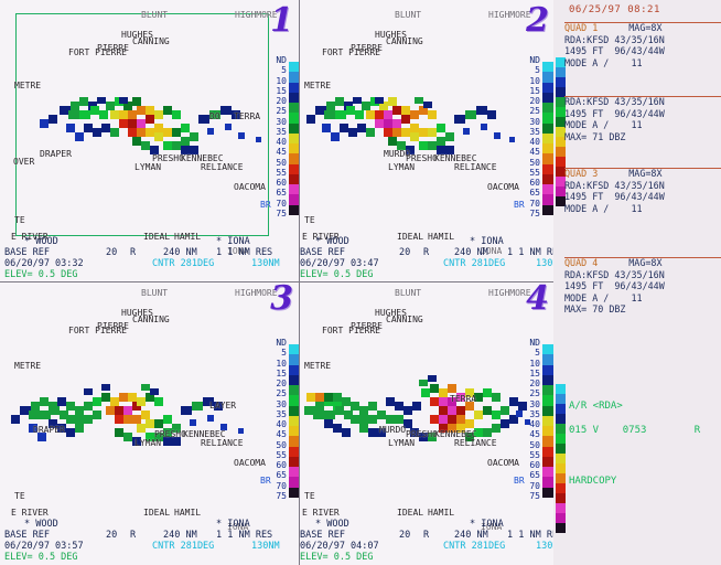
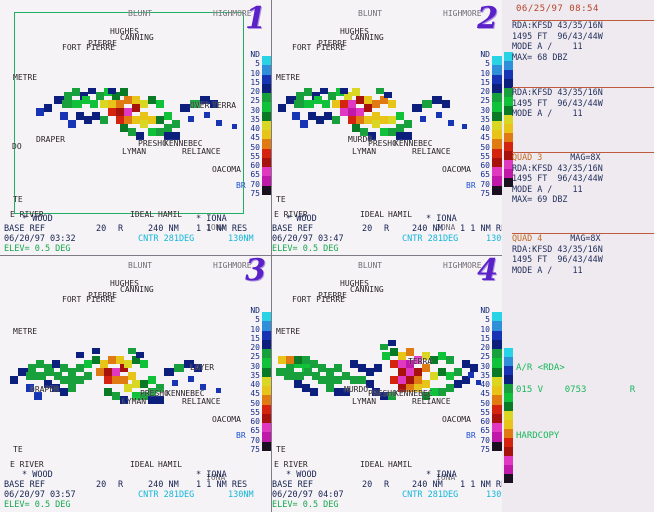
  BLUNT
  HIGHMORE
  HUGHES
  CANNING
  PIERRE
  FORT PIERRE
  METRE
- DO
+ OVER
  TERRA
  DRAPER
- OVER
+ DO
  PRESHO
  KENNEBEC
  LYMAN
  RELIANCE
  OACOMA
  BR
  TE
  E RIVER
  IDEAL
  HAMIL
  IONA
  ND
  5
  10
  15
  20
  25
  30
  35
  40
  45
  50
  55
  60
  65
  70
  75
  * WOOD
  * IONA
  BASE REF
  20
  R
  240 NM
  1 1 NM RES
  06/20/97 03:32
  CNTR 281DEG
  130NM
  ELEV= 0.5 DEG
  1
  BLUNT
  HIGHMORE
  HUGHES
  CANNING
  PIERRE
  FORT PIERRE
  METRE
  MURDO
  PRESHO
  KENNEBEC
  LYMAN
  RELIANCE
  OACOMA
  BR
  TE
  E RIVER
  IDEAL
  HAMIL
  IONA
  ND
  5
  10
  15
  20
  25
  30
  35
  40
  45
  50
  55
  60
  65
  70
  75
  * WOOD
  * IONA
  BASE REF
  20
  R
  240 NM
  1 1 NM R
  06/20/97 03:47
  CNTR 281DEG
  ELEV= 0.5 DEG
  2
  BLUNT
  HIGHMORE
  HUGHES
  CANNING
  PIERRE
  FORT PIERRE
  METRE
  LAYER
  DRAPER
  PRESHO
  KENNEBEC
  LYMAN
  RELIANCE
  OACOMA
  BR
  TE
  E RIVER
  IDEAL
  HAMIL
  IONA
  ND
  5
  10
  15
  20
  25
  30
  35
  40
  45
  50
  55
  60
  65
  70
  75
  * WOOD
  * IONA
  BASE REF
  20
  R
  240 NM
  1 1 NM RES
  06/20/97 03:57
  CNTR 281DEG
  130NM
  ELEV= 0.5 DEG
  3
  BLUNT
  HIGHMORE
  HUGHES
  CANNING
  PIERRE
  FORT PIERRE
  METRE
  TERRA
  MURDO
  PRESHO
  KENNEBEC
  LYMAN
  RELIANCE
  OACOMA
  BR
  TE
  E RIVER
  IDEAL
  HAMIL
  IONA
  ND
  5
  10
  15
  20
  25
  30
  35
  40
  45
  50
  55
  60
  65
  70
  75
  * WOOD
  * IONA
  BASE REF
  20
  R
  240 NM
  1 1 NM R
  06/20/97 04:07
  CNTR 281DEG
  ELEV= 0.5 DEG
  4
- 06/25/97 08:21
+ 06/25/97 08:54
- QUAD 1 MAG=8X
  RDA:KFSD 43/35/16N
  1495 FT 96/43/44W
  MODE A / 11
+ MAX= 68 DBZ
  RDA:KFSD 43/35/16N
  1495 FT 96/43/44W
  MODE A / 11
- MAX= 71 DBZ
  QUAD 3 MAG=8X
  RDA:KFSD 43/35/16N
  1495 FT 96/43/44W
  MODE A / 11
+ MAX= 69 DBZ
  QUAD 4 MAG=8X
  RDA:KFSD 43/35/16N
  1495 FT 96/43/44W
  MODE A / 11
- MAX= 70 DBZ
  A/R <RDA>
  015 V 0753 R
  HARDCOPY
